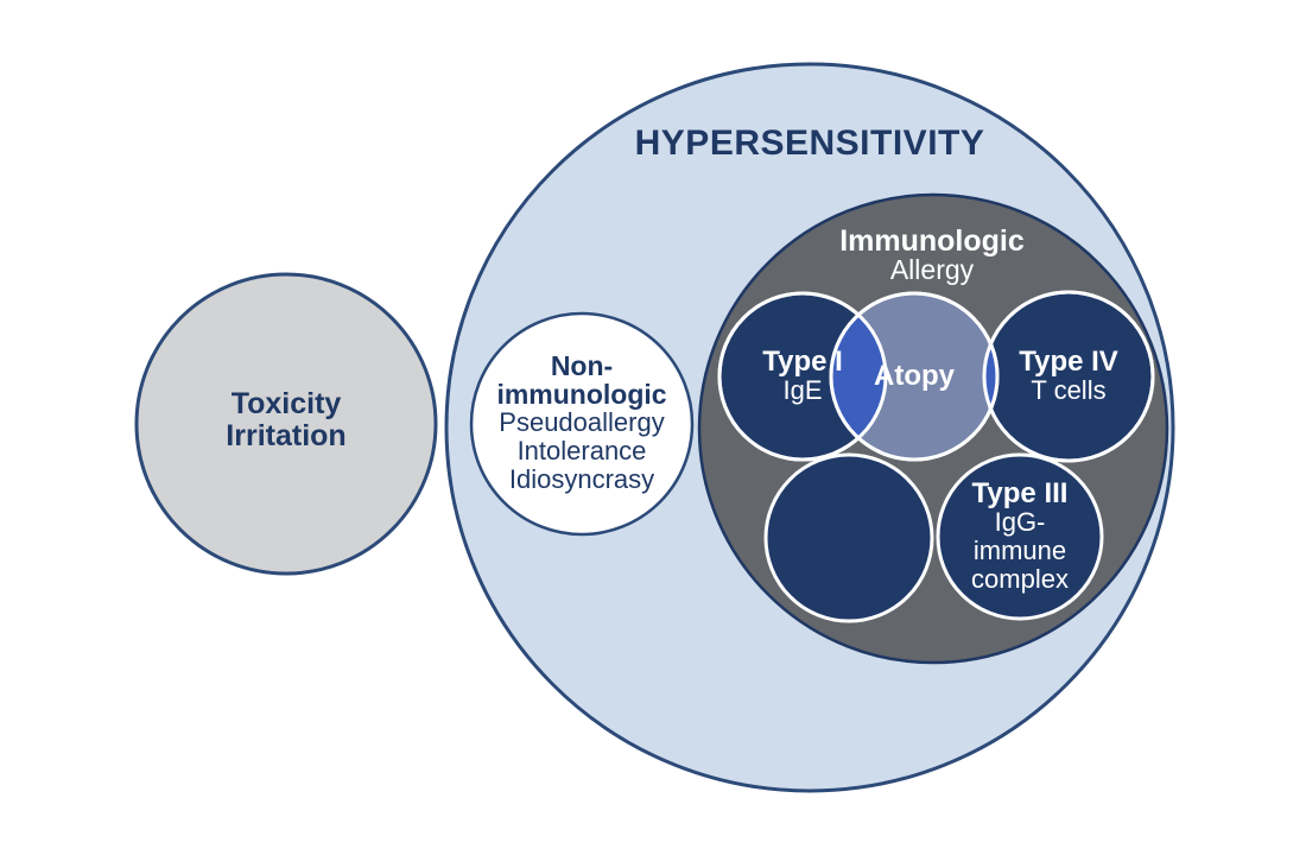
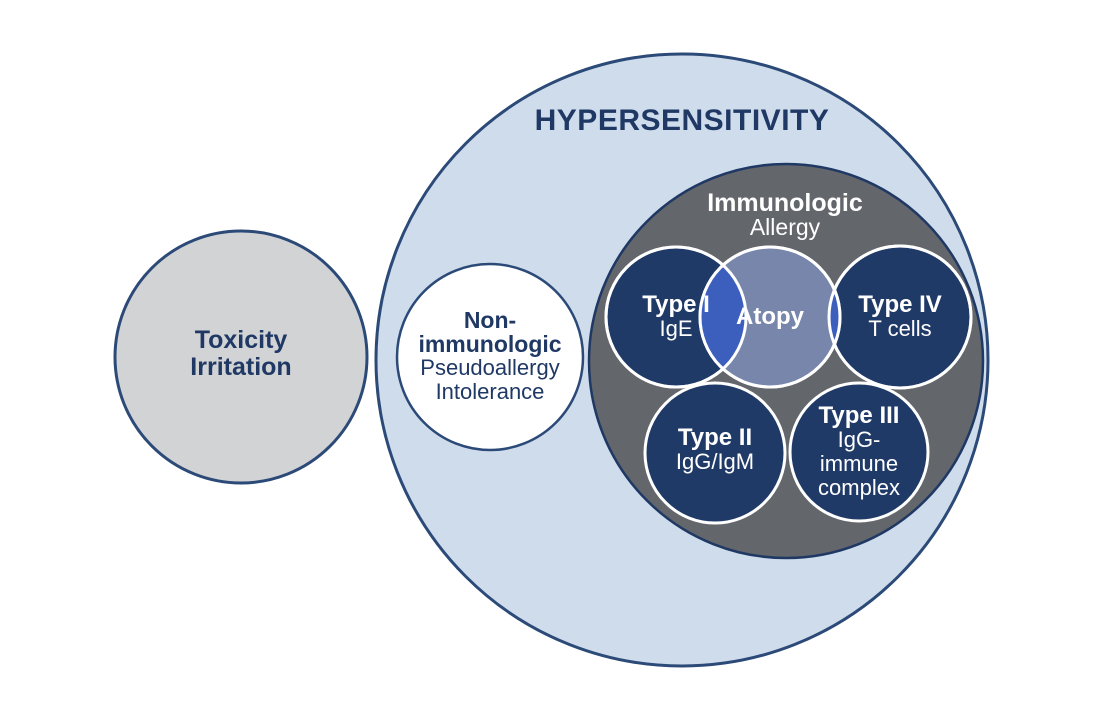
  HYPERSENSITIVITY
  Toxicity
  Irritation
  Non-
  immunologic
  Pseudoallergy
  Intolerance
- Idiosyncrasy
  Immunologic
  Allergy
  Type I
  IgE
  Atopy
  Type IV
  T cells
+ Type II
+ IgG/IgM
  Type III
  IgG-
  immune
  complex
